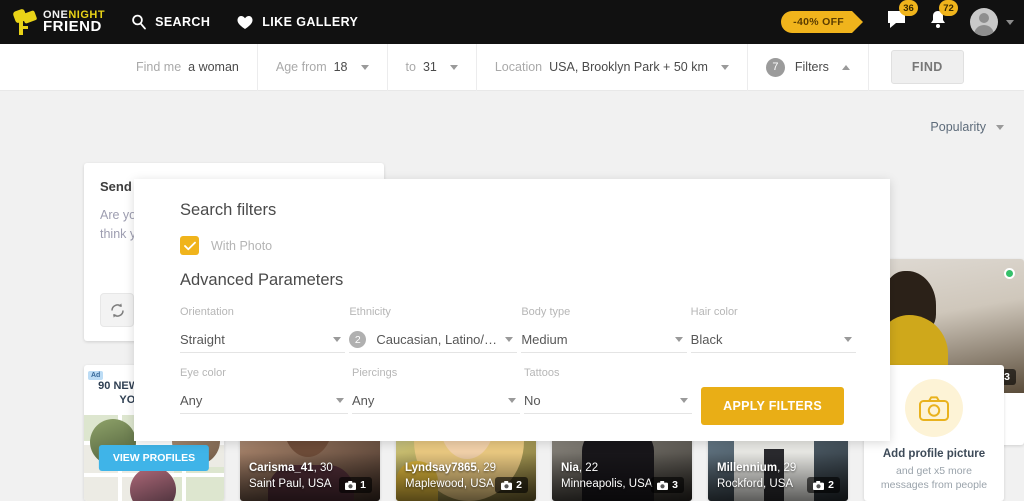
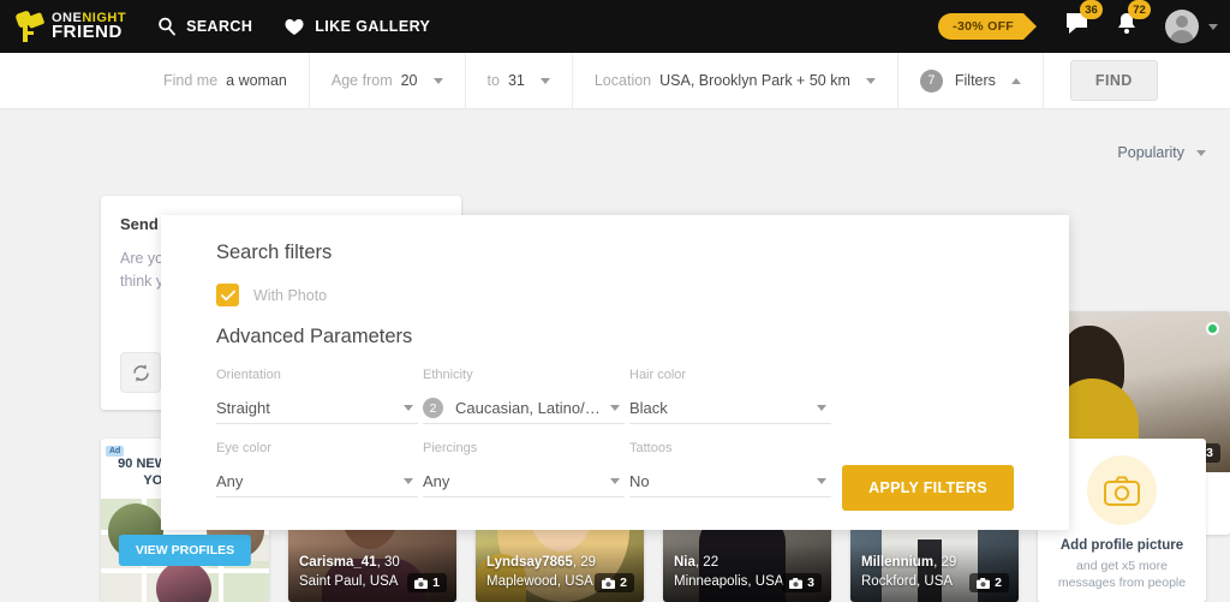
  ONENIGHT
  FRIEND
  SEARCH
  LIKE GALLERY
- -40% OFF
+ -30% OFF
  36
  72
  Find me
  a woman
  Age from
- 18
+ 20
  to
  31
  Location
  USA, Brooklyn Park + 50 km
  7
  Filters
  FIND
  Popularity
  Are yo
  think y
  3
  Search filters
  With Photo
  Advanced Parameters
  Orientation
  Straight
  Ethnicity
  2
  Caucasian, Latino/ Hi
- Body type
- Medium
  Hair color
  Black
  Eye color
  Any
  Piercings
  Any
  Tattoos
  No
  APPLY FILTERS
  VIEW PROFILES
  Carisma_41, 30
  Saint Paul, USA
  1
  Lyndsay7865, 29
  Maplewood, USA
  2
  Nia, 22
  Minneapolis, USA
  3
  Millennium, 29
  Rockford, USA
  2
  Add profile picture
  and get x5 more messages from people
